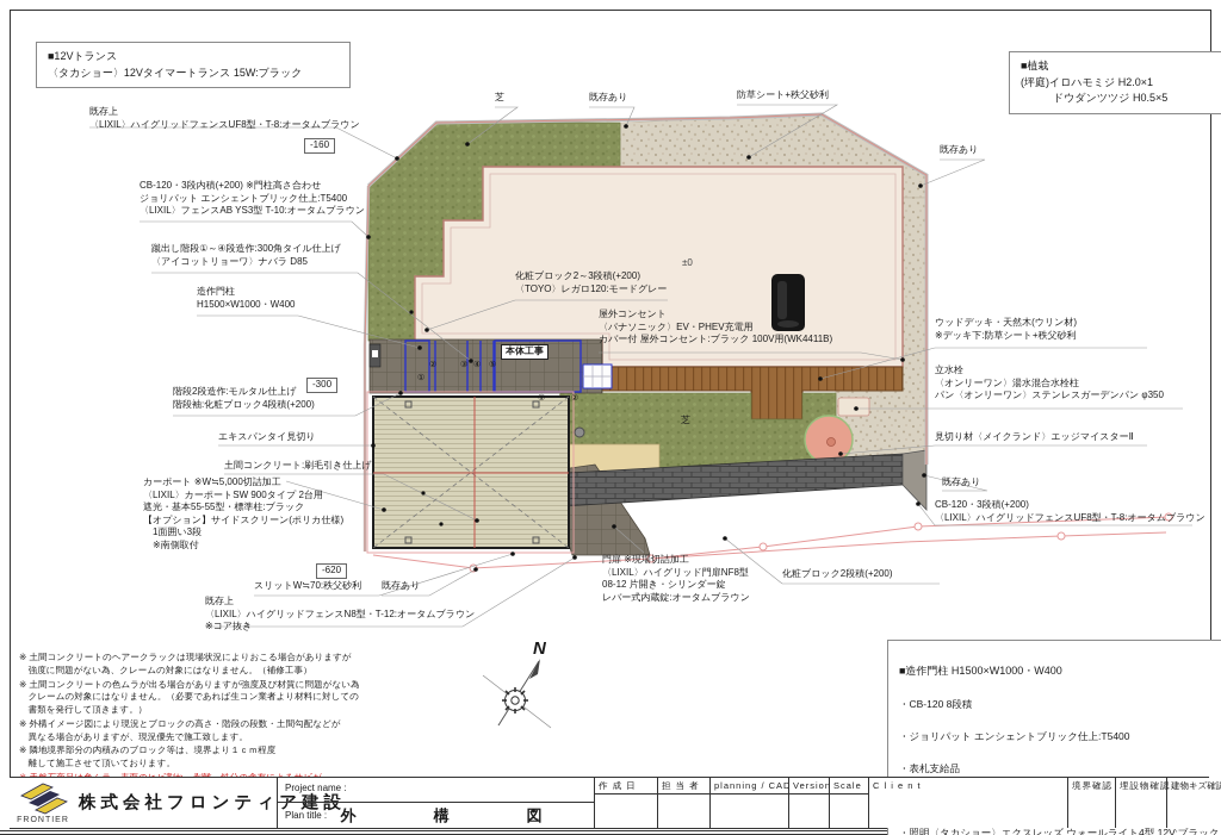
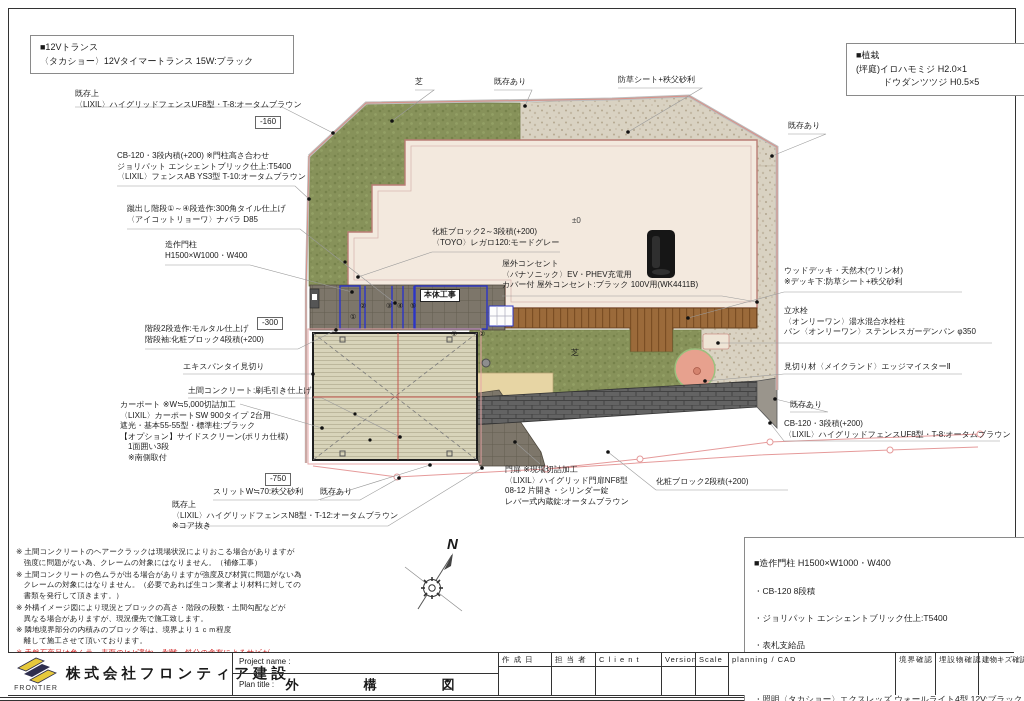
  ■12Vトランス
  〈タカショー〉12Vタイマートランス 15W:ブラック
  ■植栽
  (坪庭)イロハモミジ H2.0×1
  ドウダンツツジ H0.5×5
  ■造作門柱 H1500×W1000・W400
  ・CB-120 8段積
  ・ジョリパット エンシェントブリック仕上:T5400
  ・表札支給品
  ・照明〈タカショー〉エクスレッズ ウォールライト4型 12V:ブラック
  既存上
  〈LIXIL〉ハイグリッドフェンスUF8型・T-8:オータムブラウン
  -160
  CB-120・3段内積(+200) ※門柱高さ合わせ
  ジョリパット エンシェントブリック仕上:T5400
  〈LIXIL〉フェンスAB YS3型 T-10:オータムブラウン
  蹴出し階段①～④段造作:300角タイル仕上げ
  〈アイコットリョーワ〉ナバラ D85
  造作門柱
  H1500×W1000・W400
  -300
  階段2段造作:モルタル仕上げ
  階段袖:化粧ブロック4段積(+200)
  エキスパンタイ見切り
  土間コンクリート:刷毛引き仕上げ
  カーポート ※W≒5,000切詰加工
  〈LIXIL〉カーポートSW 900タイプ 2台用
  遮光・基本55-55型・標準柱:ブラック
  【オプション】サイドスクリーン(ポリカ仕様)
  1面囲い3段
  ※南側取付
- -620
+ -750
  スリットW≒70:秩父砂利
  既存あり
  既存上
  〈LIXIL〉ハイグリッドフェンスN8型・T-12:オータムブラウン
  ※コア抜き
  芝
  既存あり
  防草シート+秩父砂利
  既存あり
  化粧ブロック2～3段積(+200)
  〈TOYO〉レガロ120:モードグレー
  屋外コンセント
  〈パナソニック〉EV・PHEV充電用
  カバー付 屋外コンセント:ブラック 100V用(WK4411B)
  ±0
  本体工事
  芝
  ウッドデッキ・天然木(ウリン材)
  ※デッキ下:防草シート+秩父砂利
  立水栓
  〈オンリーワン〉湯水混合水栓柱
  パン〈オンリーワン〉ステンレスガーデンパン φ350
  見切り材〈メイクランド〉エッジマイスターⅡ
  既存あり
  CB-120・3段積(+200)
  〈LIXIL〉ハイグリッドフェンスUF8型・T-8:オータムブラウン
  門扉 ※現場切詰加工
  〈LIXIL〉ハイグリッド門扉NF8型
  08-12 片開き・シリンダー錠
  レバー式内蔵錠:オータムブラウン
  化粧ブロック2段積(+200)
  N
  ※ 土間コンクリートのヘアークラックは現場状況によりおこる場合がありますが
  強度に問題がない為、クレームの対象にはなりません。（補修工事）
  ※ 土間コンクリートの色ムラが出る場合がありますが強度及び材質に問題がない為
  クレームの対象にはなりません。（必要であれば生コン業者より材料に対しての
  書類を発行して頂きます。）
  ※ 外構イメージ図により現況とブロックの高さ・階段の段数・土間勾配などが
  異なる場合がありますが、現況優先で施工致します。
  ※ 隣地境界部分の内積みのブロック等は、境界より１ｃｍ程度
  離して施工させて頂いております。
  株式会社フロンティア建設
  Project name :
  Plan title :
  外 構 図
  作 成 日
  担 当 者
- planning / CAD
+ C l i e n t
  Version
  Scale
- C l i e n t
+ planning / CAD
  境界確認
  埋設物確認
  建物キズ確
